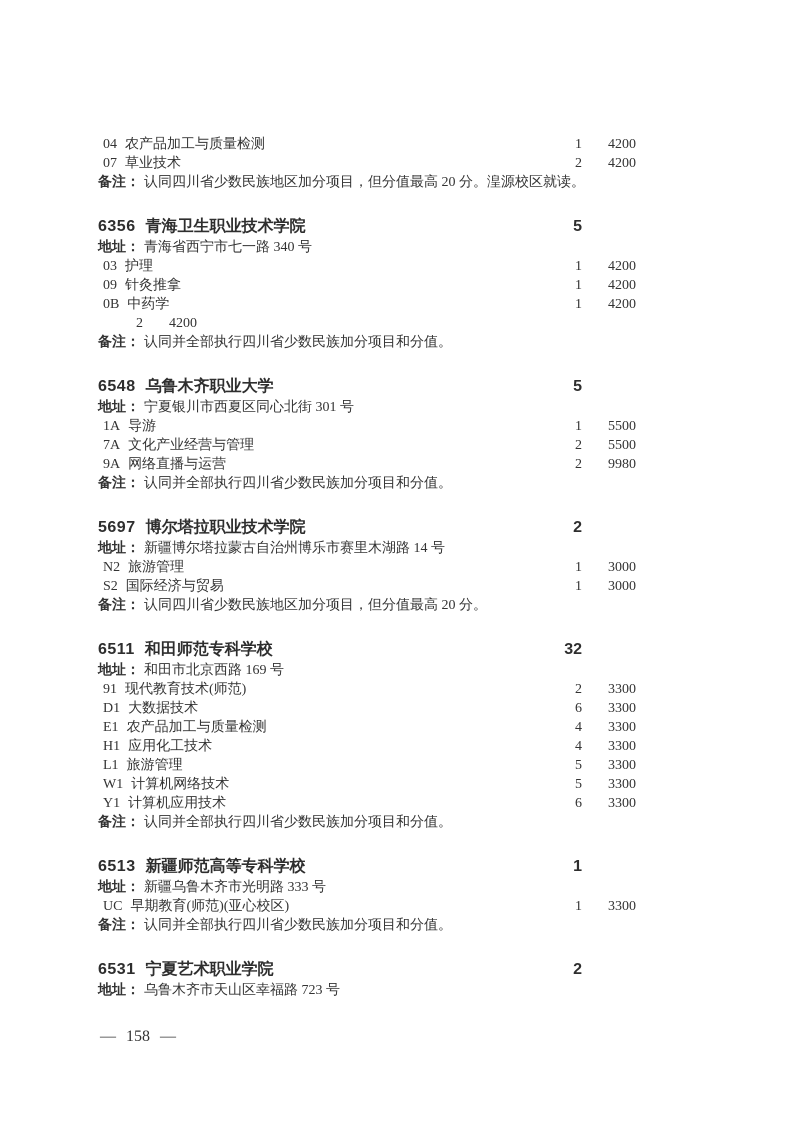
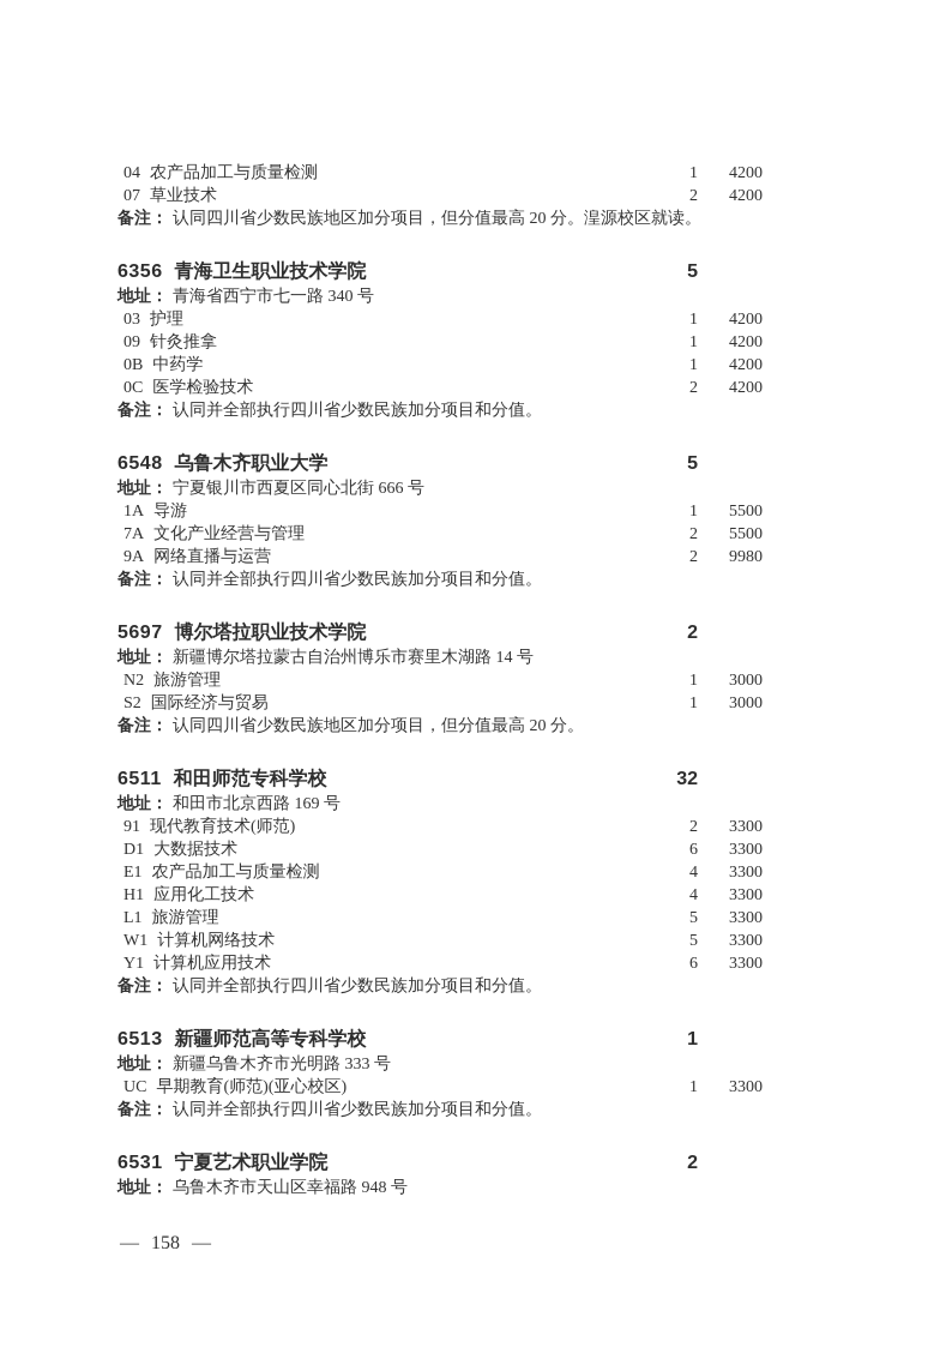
  04 农产品加工与质量检测
  1
  4200
  07 草业技术
  2
  4200
  备注： 认同四川省少数民族地区加分项目，但分值最高 20 分。湟源校区就读。
  6356 青海卫生职业技术学院
  5
  地址： 青海省西宁市七一路 340 号
  03 护理
  1
  4200
  09 针灸推拿
  1
  4200
  0B 中药学
  1
  4200
+ 0C 医学检验技术
  2
  4200
  备注： 认同并全部执行四川省少数民族加分项目和分值。
  6548 乌鲁木齐职业大学
  5
- 地址： 宁夏银川市西夏区同心北街 301 号
+ 地址： 宁夏银川市西夏区同心北街 666 号
  1A 导游
  1
  5500
  7A 文化产业经营与管理
  2
  5500
  9A 网络直播与运营
  2
  9980
  备注： 认同并全部执行四川省少数民族加分项目和分值。
  5697 博尔塔拉职业技术学院
  2
  地址： 新疆博尔塔拉蒙古自治州博乐市赛里木湖路 14 号
  N2 旅游管理
  1
  3000
  S2 国际经济与贸易
  1
  3000
  备注： 认同四川省少数民族地区加分项目，但分值最高 20 分。
  6511 和田师范专科学校
  32
  地址： 和田市北京西路 169 号
  91 现代教育技术(师范)
  2
  3300
  D1 大数据技术
  6
  3300
  E1 农产品加工与质量检测
  4
  3300
  H1 应用化工技术
  4
  3300
  L1 旅游管理
  5
  3300
  W1 计算机网络技术
  5
  3300
  Y1 计算机应用技术
  6
  3300
  备注： 认同并全部执行四川省少数民族加分项目和分值。
  6513 新疆师范高等专科学校
  1
  地址： 新疆乌鲁木齐市光明路 333 号
  UC 早期教育(师范)(亚心校区)
  1
  3300
  备注： 认同并全部执行四川省少数民族加分项目和分值。
  6531 宁夏艺术职业学院
  2
- 地址： 乌鲁木齐市天山区幸福路 723 号
+ 地址： 乌鲁木齐市天山区幸福路 948 号
  — 158 —
